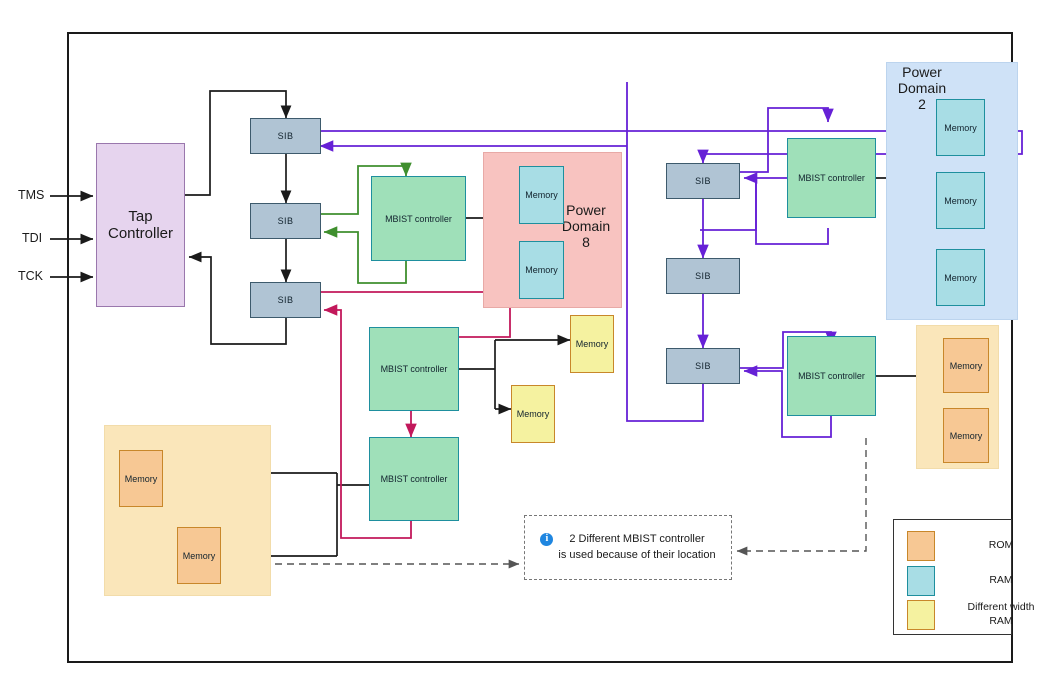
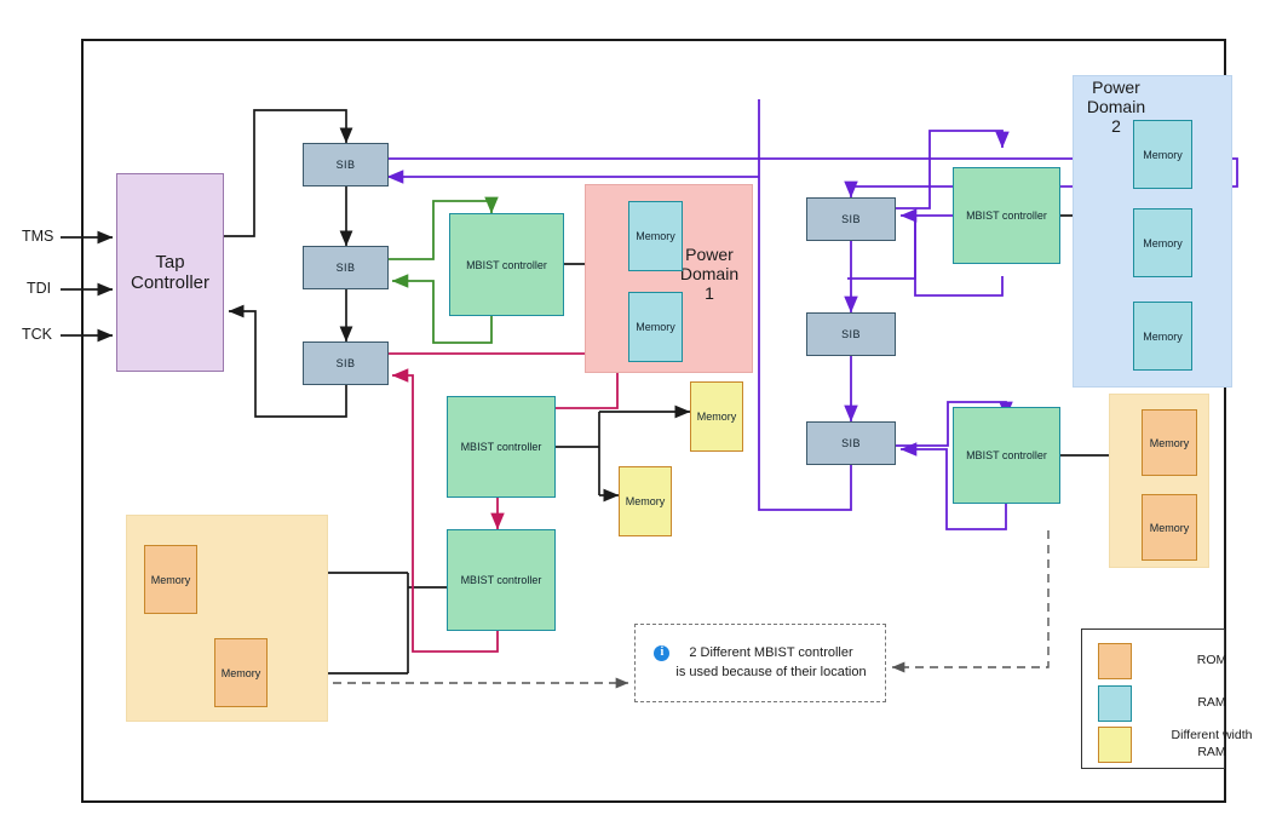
  TMS
  TDI
  TCK
  Tap
  Controller
  SIB
  SIB
  SIB
  SIB
  SIB
  SIB
  MBIST controller
  MBIST controller
  MBIST controller
  MBIST controller
  MBIST controller
  Power
  Domain
- 8
+ 1
  Memory
  Memory
  Power
  Domain
  2
  Memory
  Memory
  Memory
  Memory
  Memory
  Memory
  Memory
  Memory
  Memory
  i
  2 Different MBIST controller
  is used because of their location
  ROM
  RAM
  Different width RAM
